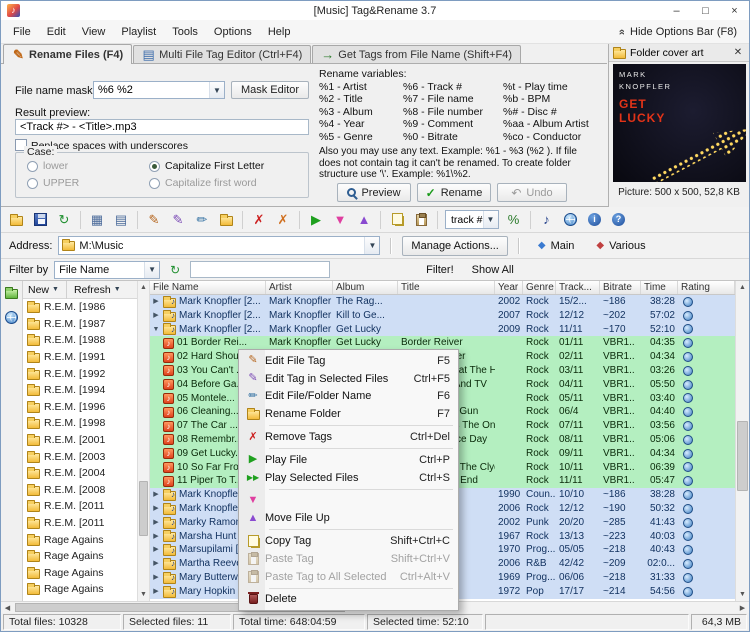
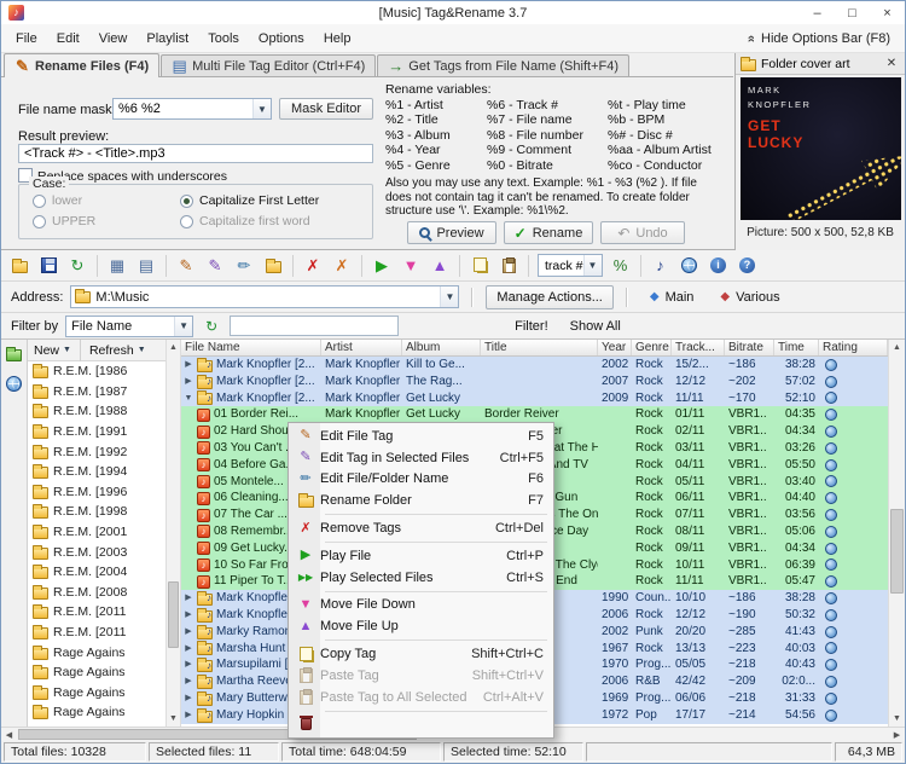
  ♪
  [Music] Tag&Rename 3.7
  –
  □
  ×
  File
  Edit
  View
  Playlist
  Tools
  Options
  Help
  Hide Options Bar (F8)
  ✎
  Rename Files (F4)
  ▤
  Multi File Tag Editor (Ctrl+F4)
  →
  Get Tags from File Name (Shift+F4)
  File name mask
  %6 %2
  ▼
  Mask Editor
  Result preview:
  <Track #> - <Title>.mp3
  ce spaces with underscores
  Case:
  lower
  Capitalize First Letter
  UPPER
  Capitalize first word
  Rename variables:
  %1 - Artist
  %6 - Track #
  %t - Play time
  %2 - Title
  %7 - File name
  %b - BPM
  %3 - Album
  %8 - File number
  %# - Disc #
  %4 - Year
  %9 - Comment
  %aa - Album Artist
  %5 - Genre
  %0 - Bitrate
  %co - Conductor
  Also you may use any text. Example: %1 - %3 (%2 ). If file does not contain tag it can't be renamed. To create folder structure use '\'. Example: %1\%2.
  Preview
  ✓
  Rename
  ↶
  Undo
  Folder cover art
  ✕
  MARK
  KNOPFLER
  GET
  LUCKY
  Picture: 500 x 500, 52,8 KB
  ↻
  ▦
  ▤
  ✎
  ✎
  ✏
  ✗
  ✗
  ▶
  ▼
  ▲
  track #
  ▼
  %
  ♪
  i
  ?
  Address:
  M:\Music
  ▼
  Manage Actions...
  ◆
  Main
  ◆
  Various
  Filter by
  File Name
  ▼
  ↻
  Filter!
  Show All
  New
  Refresh
  R.E.M. [1986
  R.E.M. [1987
  R.E.M. [1988
  R.E.M. [1991
  R.E.M. [1992
  R.E.M. [1994
  R.E.M. [1996
  R.E.M. [1998
  R.E.M. [2001
  R.E.M. [2003
  R.E.M. [2004
  R.E.M. [2008
  R.E.M. [2011
  R.E.M. [2011
  Rage Agains
  Rage Agains
  Rage Agains
  Rage Agains
  File Name
  Artist
  Album
  Title
  Year
  Genre
  Track...
  Bitrate
  Time
  Rating
  Mark Knopfler [2...
  Mark Knopfler
- The Rag...
+ Kill to Ge...
  2002
  Rock
  15/2...
  ~186
  38:28
  Mark Knopfler [2...
  Mark Knopfler
- Kill to Ge...
+ The Rag...
  2007
  Rock
  12/12
  ~202
  57:02
  Mark Knopfler [2...
  Mark Knopfler
  Get Lucky
  2009
  Rock
  11/11
  ~170
  52:10
  ♪
  01 Border Rei...
  Mark Knopfler
  Get Lucky
  Border Reiver
  Rock
  01/11
  VBR1..
  04:35
  ♪
  02 Hard Shou
  Rock
  02/11
  VBR1..
  04:34
  ♪
  03 You Can't
  Rock
  03/11
  VBR1..
  03:26
  ♪
  04 Before Ga
  Rock
  04/11
  VBR1..
  05:50
  ♪
  05 Montele...
  Rock
  05/11
  VBR1..
  03:40
  ♪
  06 Cleaning..
  Rock
- 06/4
+ 06/11
  VBR1..
  04:40
  ♪
  07 The Car ...
  Rock
  07/11
  VBR1..
  03:56
  ♪
  08 Remembr.
  Rock
  08/11
  VBR1..
  05:06
  ♪
  09 Get Lucky.
  Rock
  09/11
  VBR1..
  04:34
  ♪
  10 So Far Fro
  Rock
  10/11
  VBR1..
  06:39
  ♪
  11 Piper To T.
  Rock
  11/11
  VBR1..
  05:47
  1990
  Coun..
  10/10
  ~186
  38:28
  2006
  Rock
  12/12
  ~190
  50:32
  2002
  Punk
  20/20
  ~285
  41:43
  1967
  Rock
  13/13
  ~223
  40:03
  1970
  Prog...
  05/05
  ~218
  40:43
  2006
  R&B
  42/42
  ~209
  02:0...
  Mary Butterw
  1969
  Prog...
  06/06
  ~218
  31:33
  1972
  Pop
  17/17
  ~214
  54:56
  Total files: 10328
  Selected files: 11
  Total time: 648:04:59
  Selected time: 52:10
  64,3 MB
  ✎
  Edit File Tag
  F5
  ✎
  Edit Tag in Selected Files
  Ctrl+F5
  ✏
  Edit File/Folder Name
  F6
  Rename Folder
  F7
  ✗
  Remove Tags
  Ctrl+Del
  ▶
  Play File
  Ctrl+P
  ▶▶
  Play Selected Files
  Ctrl+S
  ▼
+ Move File Down
  ▲
  Move File Up
  Copy Tag
  Shift+Ctrl+C
  Paste Tag
  Shift+Ctrl+V
  Paste Tag to All Selected
  Ctrl+Alt+V
- Delete
